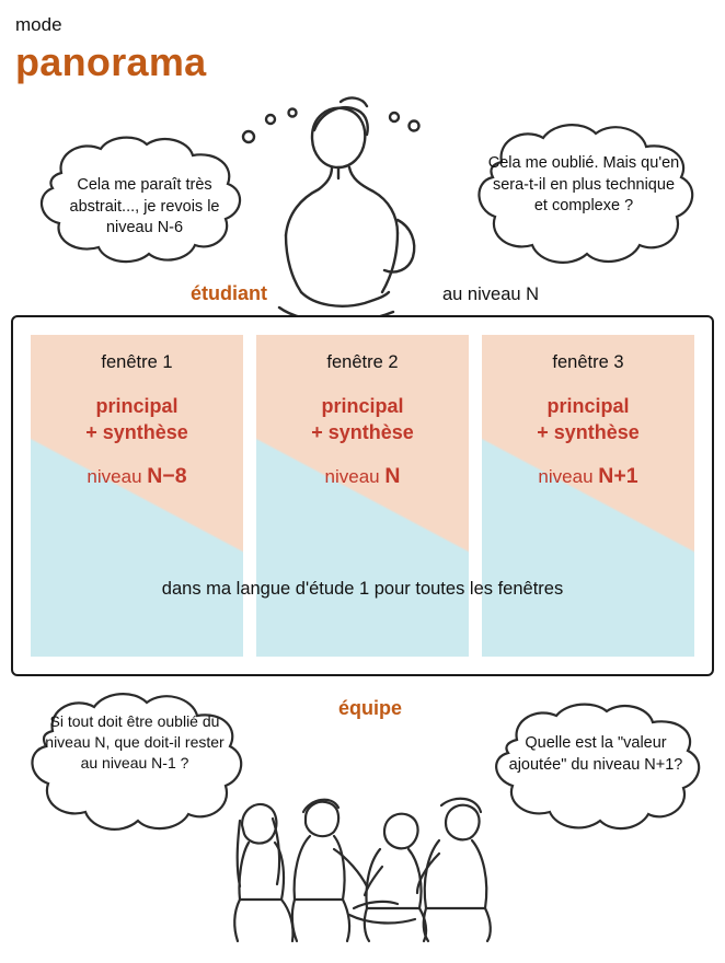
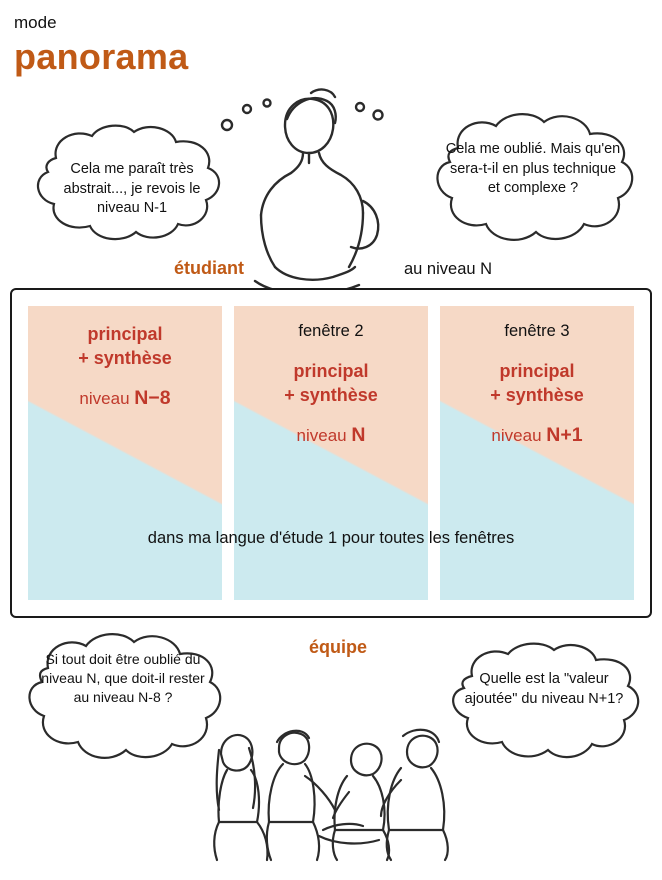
  mode
  panorama
- Cela me paraît très abstrait..., je revois le niveau N-6
+ Cela me paraît très abstrait..., je revois le niveau N-1
  Cela me oublié. Mais qu'en sera-t-il en plus technique et complexe ?
  étudiant
  au niveau N
- fenêtre 1
  principal
  + synthèse
  niveau N−8
  fenêtre 2
  principal
  + synthèse
  niveau N
  fenêtre 3
  principal
  + synthèse
  niveau N+1
  dans ma langue d'étude 1 pour toutes les fenêtres
  équipe
- Si tout doit être oublié du niveau N, que doit-il rester au niveau N-1 ?
+ Si tout doit être oublié du niveau N, que doit-il rester au niveau N-8 ?
  Quelle est la "valeur ajoutée" du niveau N+1?
